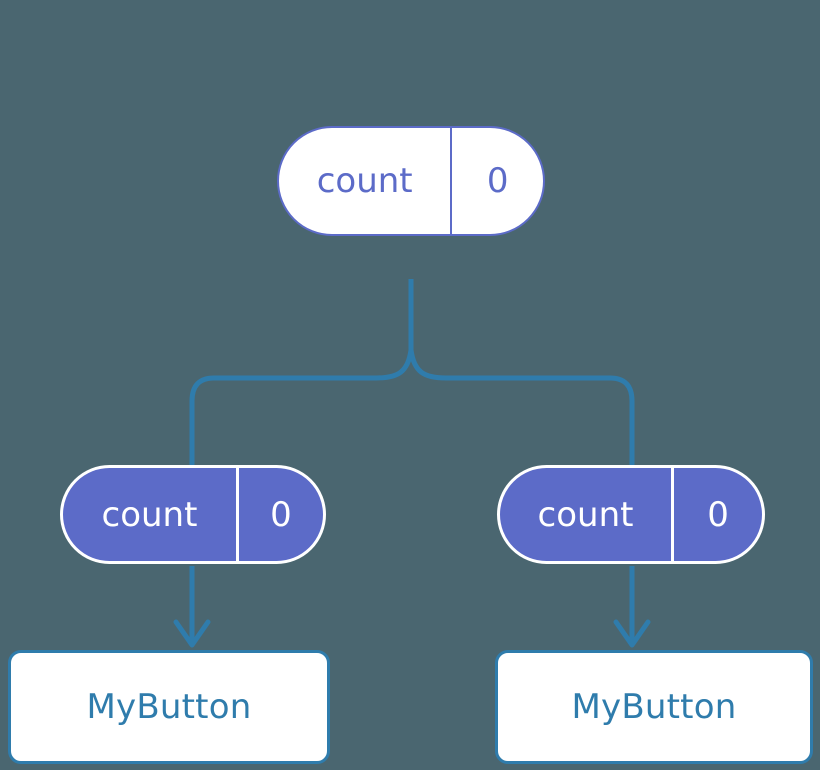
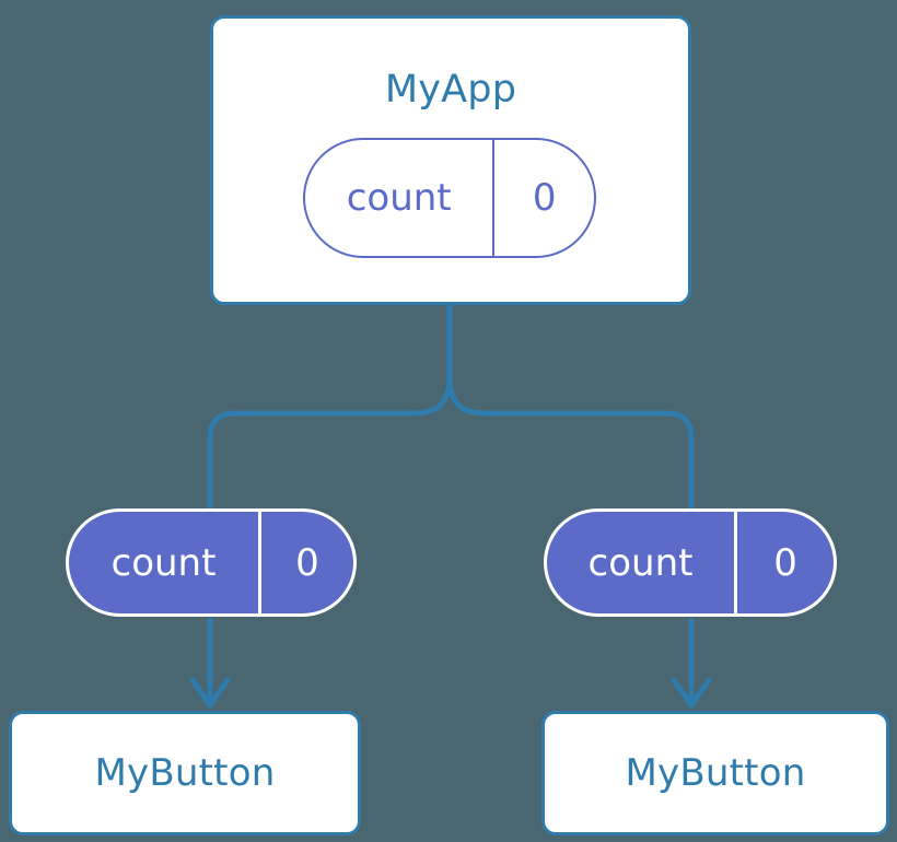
+ MyApp
  count
  0
  count
  0
  count
  0
  MyButton
  MyButton
